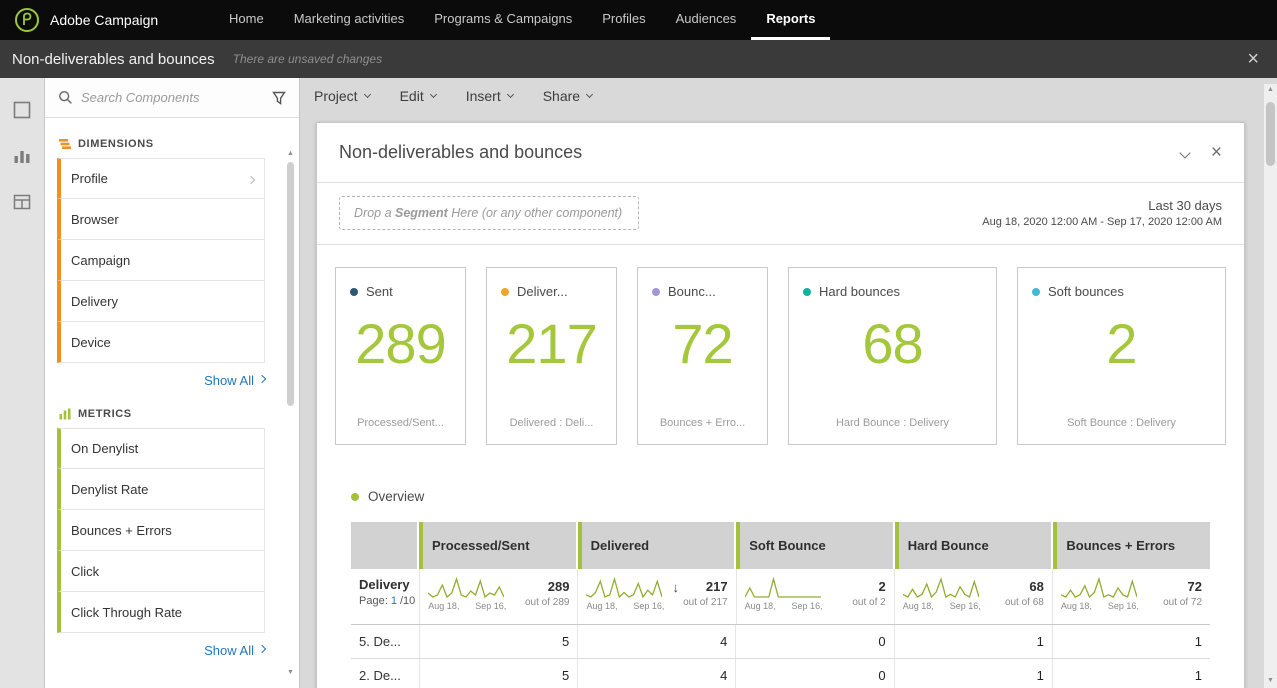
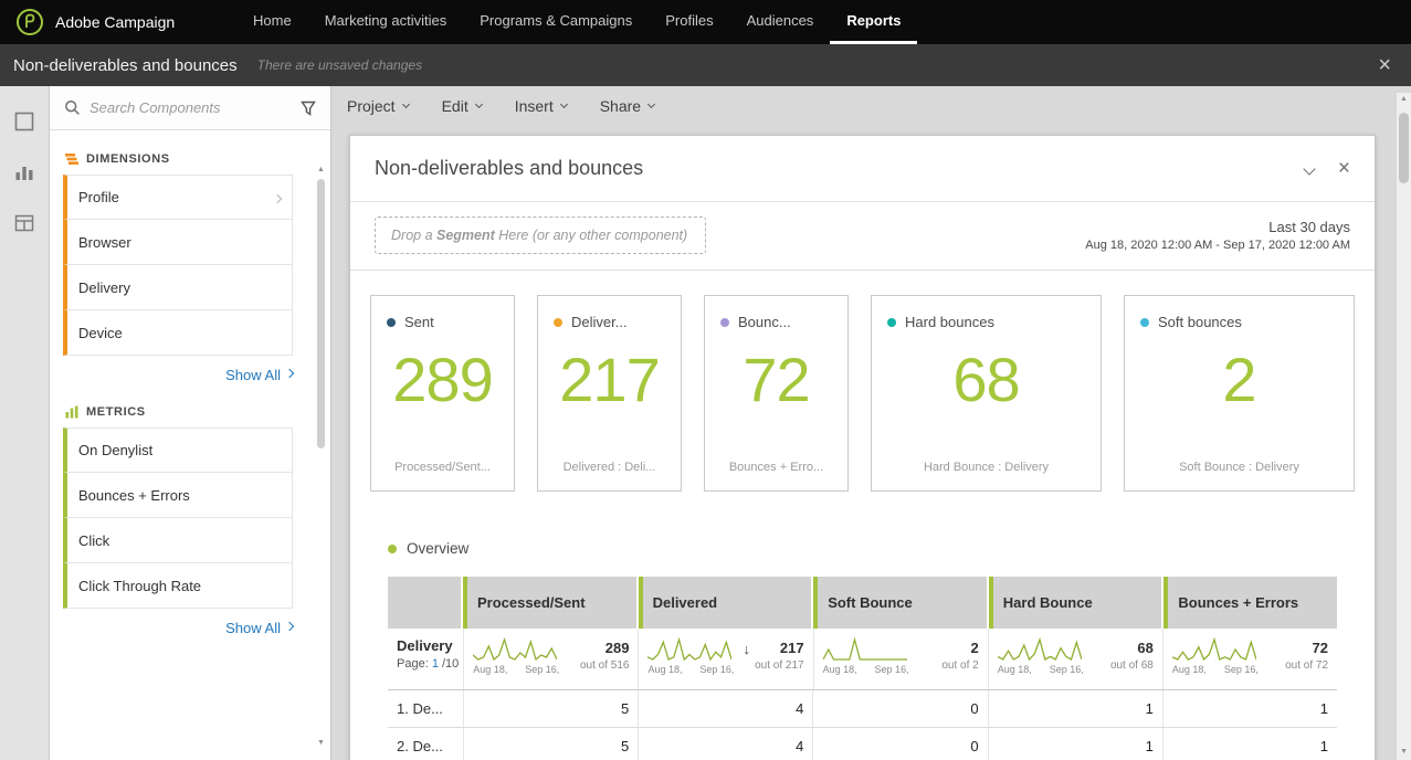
  Adobe Campaign
  Home
  Marketing activities
  Programs & Campaigns
  Profiles
  Audiences
  Reports
  Non-deliverables and bounces
  There are unsaved changes
  ×
  Search Components
  DIMENSIONS
  Profile
  Browser
- Campaign
  Delivery
  Device
  Show All
  METRICS
  On Denylist
- Denylist Rate
  Bounces + Errors
  Click
  Click Through Rate
  Show All
  Project
  Edit
  Insert
  Share
  Non-deliverables and bounces
  ×
  Drop a Segment Here (or any other component)
  Last 30 days
  Aug 18, 2020 12:00 AM - Sep 17, 2020 12:00 AM
  Sent
  289
  Processed/Sent...
  Deliver...
  217
  Delivered : Deli...
  Bounc...
  72
  Bounces + Erro...
  Hard bounces
  68
  Hard Bounce : Delivery
  Soft bounces
  2
  Soft Bounce : Delivery
  Overview
  Processed/Sent
  Delivered
  Soft Bounce
  Hard Bounce
  Bounces + Errors
  Delivery
  Page: 1 /10
  Aug 18,
  Sep 16,
  289
- out of 289
+ out of 516
  Aug 18,
  Sep 16,
  ↓
  217
  out of 217
  Aug 18,
  Sep 16,
  2
  out of 2
  Aug 18,
  Sep 16,
  68
  out of 68
  Aug 18,
  Sep 16,
  72
  out of 72
- 5. De...
+ 1. De...
  5
  4
  0
  1
  1
  2. De...
  5
  4
  0
  1
  1
